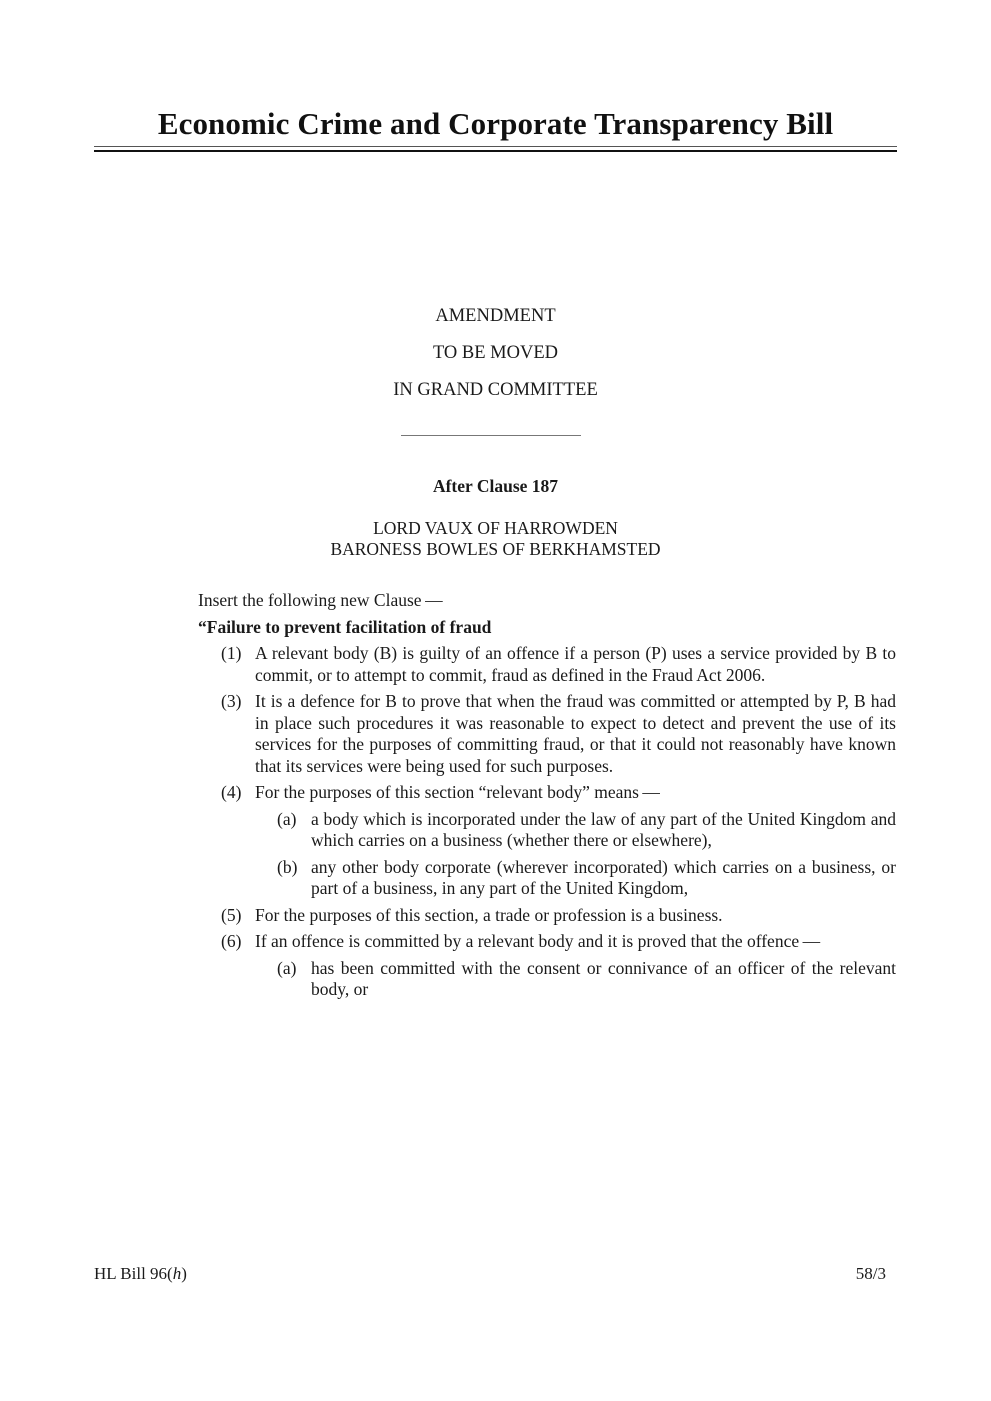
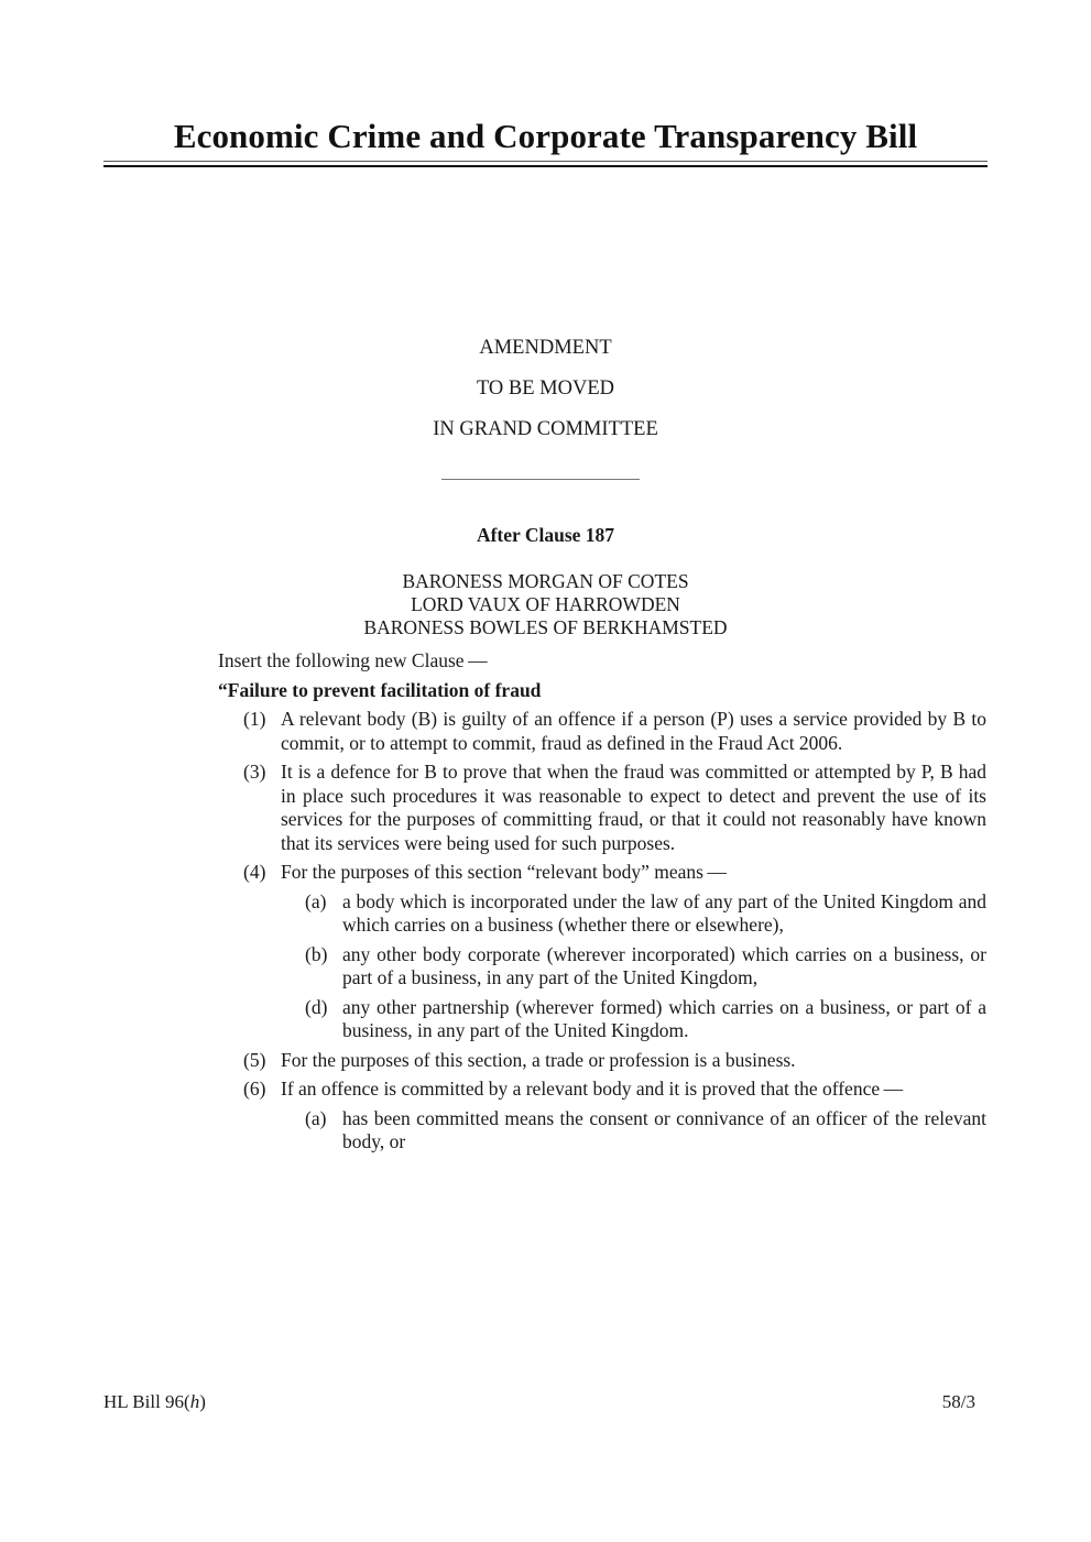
  Economic Crime and Corporate Transparency Bill
  AMENDMENT
  TO BE MOVED
  IN GRAND COMMITTEE
  After Clause 187
+ BARONESS MORGAN OF COTES
  LORD VAUX OF HARROWDEN
  BARONESS BOWLES OF BERKHAMSTED
  Insert the following new Clause —
  “Failure to prevent facilitation of fraud
  (1)
  A relevant body (B) is guilty of an offence if a person (P) uses a service provided by B to commit, or to attempt to commit, fraud as defined in the Fraud Act 2006.
  (3)
  It is a defence for B to prove that when the fraud was committed or attempted by P, B had in place such procedures it was reasonable to expect to detect and prevent the use of its services for the purposes of committing fraud, or that it could not reasonably have known that its services were being used for such purposes.
  (4)
  For the purposes of this section “relevant body” means —
  (a)
  a body which is incorporated under the law of any part of the United Kingdom and which carries on a business (whether there or elsewhere),
  (b)
  any other body corporate (wherever incorporated) which carries on a business, or part of a business, in any part of the United Kingdom,
+ (d)
+ any other partnership (wherever formed) which carries on a business, or part of a business, in any part of the United Kingdom.
  (5)
  For the purposes of this section, a trade or profession is a business.
  (6)
  If an offence is committed by a relevant body and it is proved that the offence —
  (a)
- has been committed with the consent or connivance of an officer of the relevant body, or
+ has been committed means the consent or connivance of an officer of the relevant body, or
  HL Bill 96(h)
  58/3
